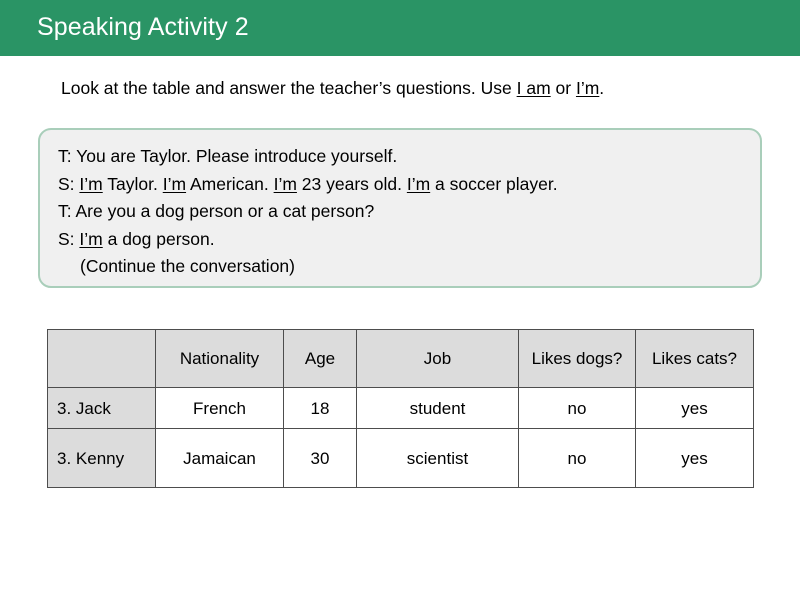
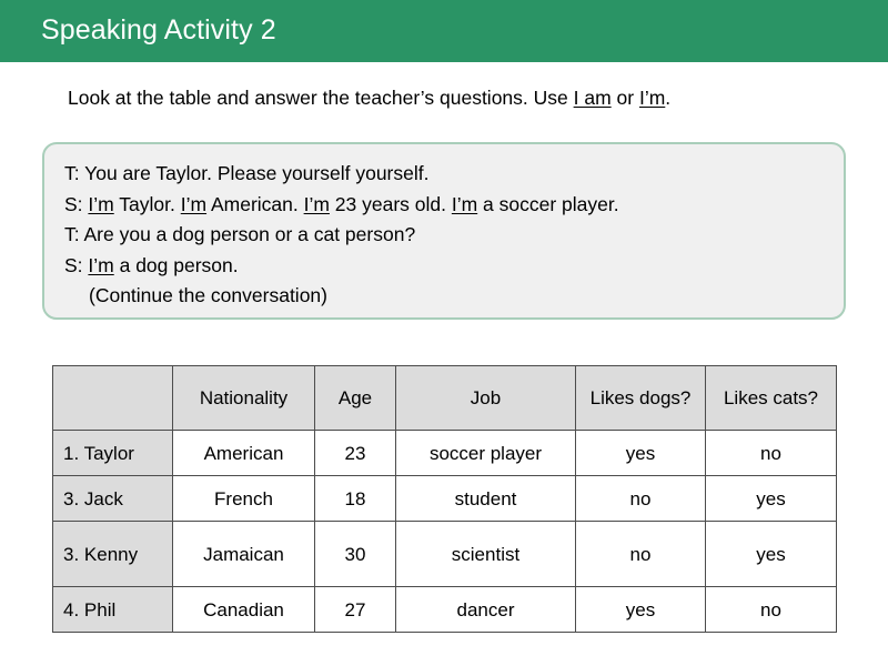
  Speaking Activity 2
  Look at the table and answer the teacher’s questions. Use I am or I’m.
- T: You are Taylor. Please introduce yourself.
+ T: You are Taylor. Please yourself yourself.
  S: I’m Taylor. I’m American. I’m 23 years old. I’m a soccer player.
  T: Are you a dog person or a cat person?
  S: I’m a dog person.
  (Continue the conversation)
  	Nationality	Age	Job	Likes dogs?	Likes cats?
+ 1. Taylor	American	23	soccer player	yes	no
  3. Jack	French	18	student	no	yes
  3. Kenny	Jamaican	30	scientist	no	yes
+ 4. Phil	Canadian	27	dancer	yes	no
